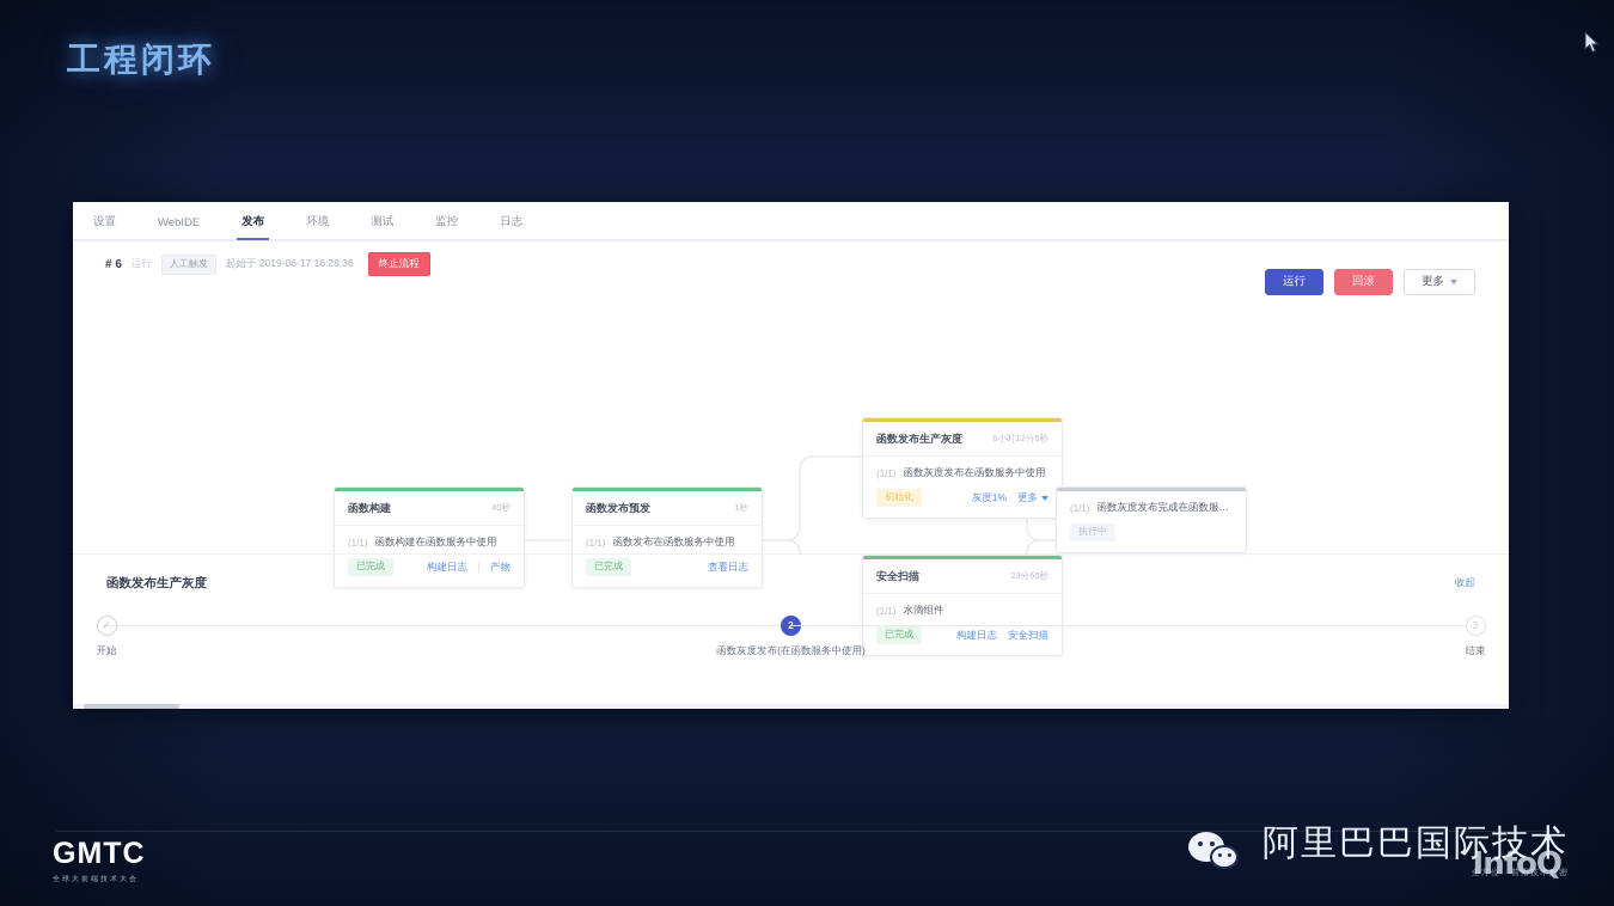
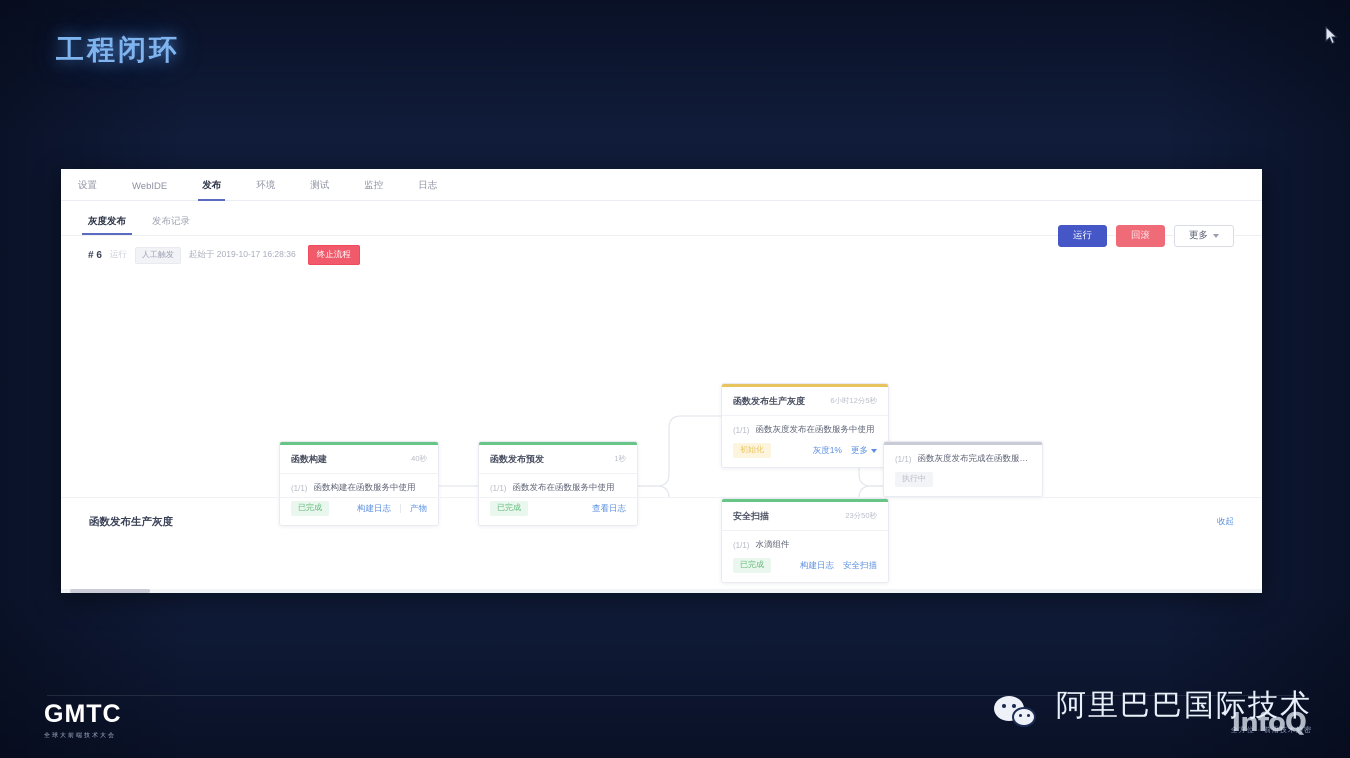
  工程闭环
  设置
  WebIDE
  发布
  环境
  测试
  监控
  日志
+ 灰度发布
+ 发布记录
  # 6
  运行
  人工触发
- 起始于 2019-06-17 16:28:36
+ 起始于 2019-10-17 16:28:36
  终止流程
  运行
  回滚
  更多
  函数构建
  40秒
  (1/1)
  函数构建在函数服务中使用
  已完成
  构建日志
  产物
  函数发布预发
  1秒
  (1/1)
  函数发布在函数服务中使用
  已完成
  查看日志
  函数发布生产灰度
  6小时12分5秒
  (1/1)
  函数灰度发布在函数服务中使用
  初始化
  灰度1%
  更多
  安全扫描
  23分50秒
  (1/1)
  水滴组件
  已完成
  构建日志
  安全扫描
  (1/1)
  函数灰度发布完成在函数服务.
  执行中
  函数发布生产灰度
  收起
- 开始
- 函数灰度发布(在函数服务中使用)
- 3
- 结束
  GMTC
  阿里巴巴国际技术
  InfoQ
